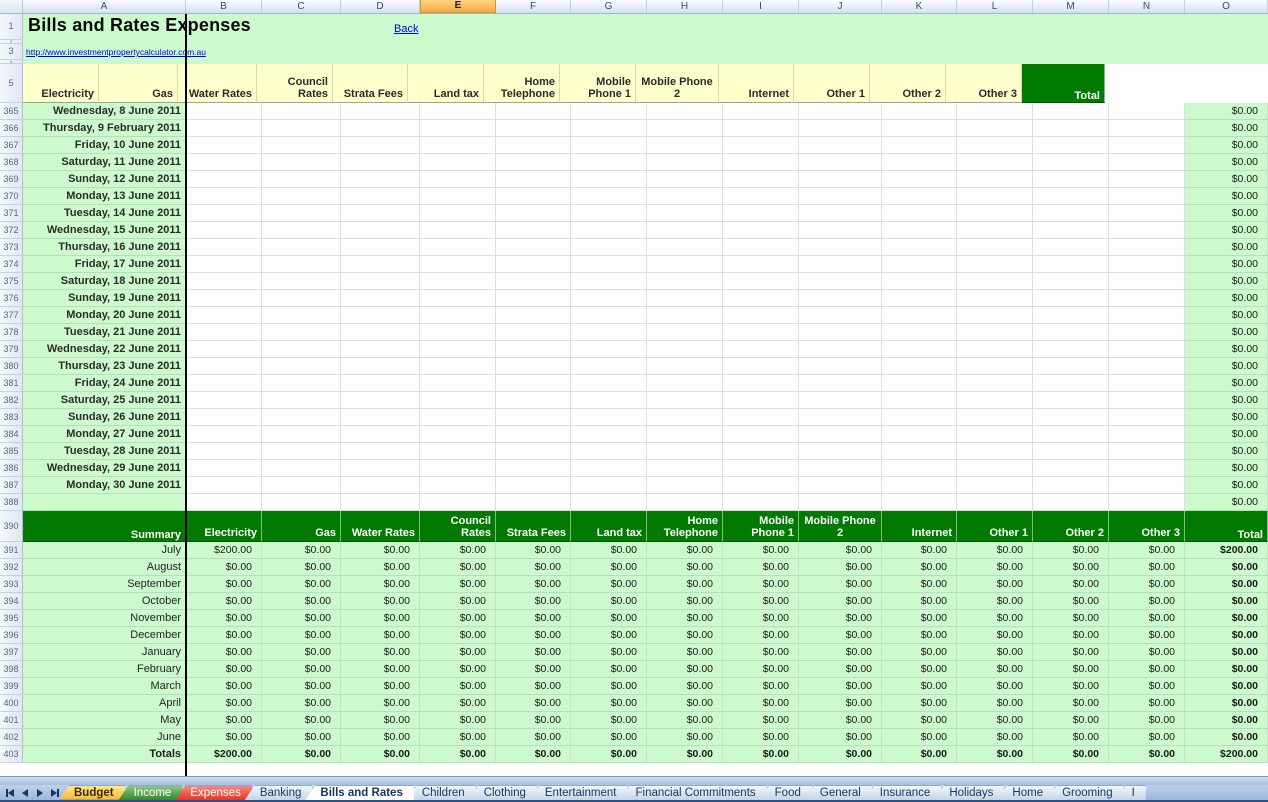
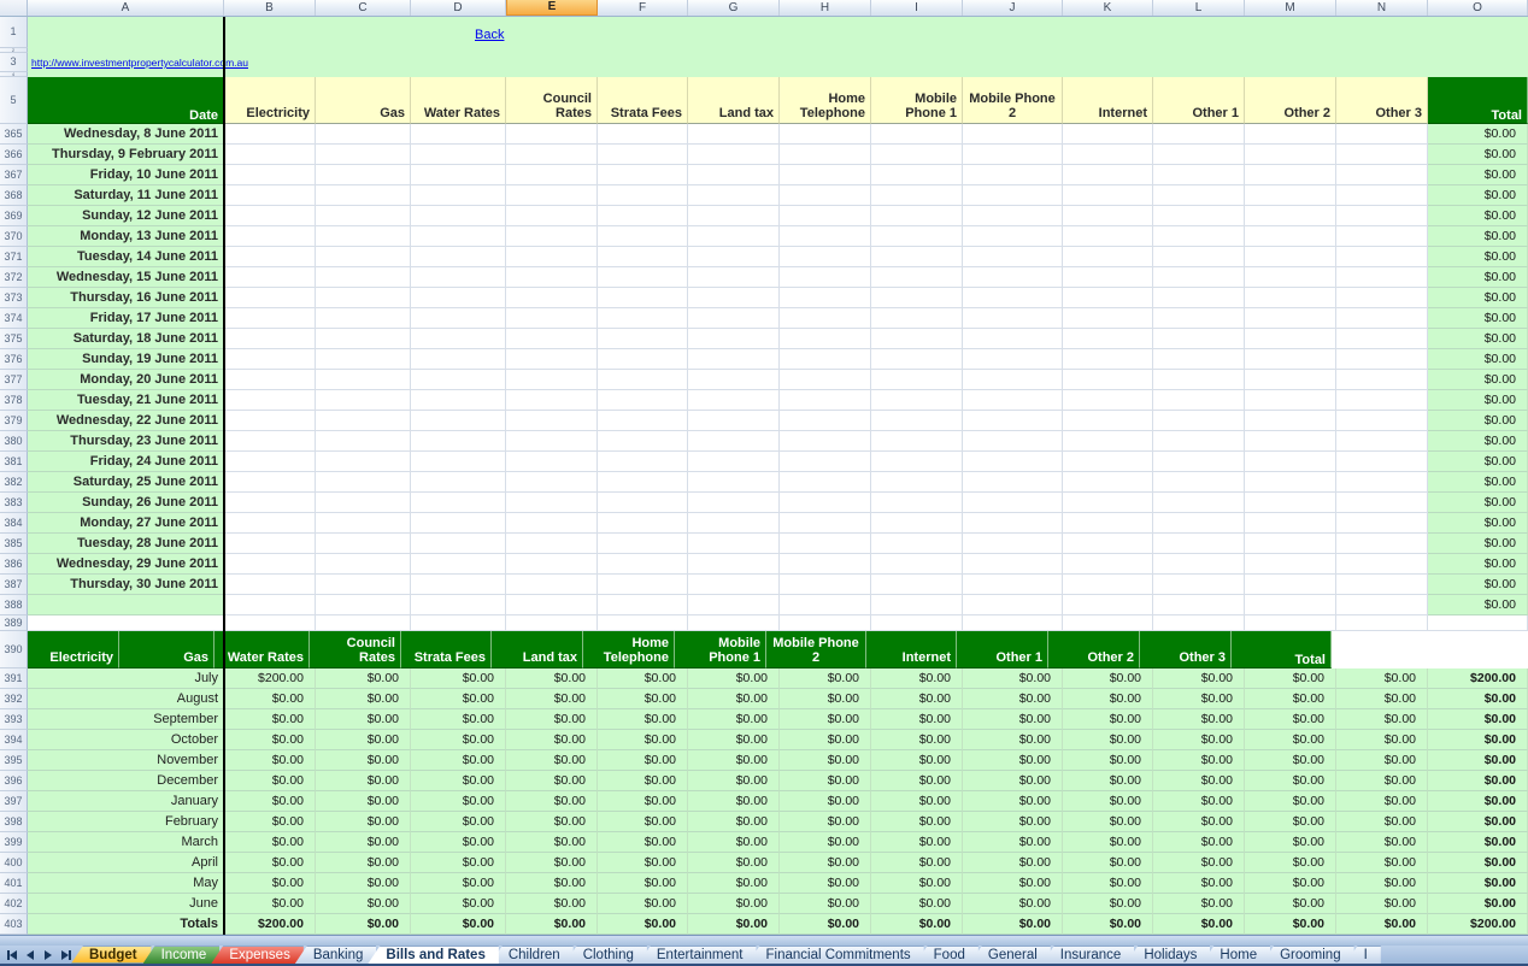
  A
  B
  C
  D
  E
  F
  G
  H
  I
  J
  K
  L
  M
  N
  O
  1
  3
- Bills and Rates Expenses
  Back
  http://www.investmentpropertycalculator.cm.au
  5
+ Date
  Electricity
  Gas
  Water Rates
  Council Rates
  Strata Fees
  Land tax
  Home Telephone
  Mobile Phone 1
  Mobile Phone 2
  Internet
  Other 1
  Other 2
  Other 3
  Total
  365
  Wednesday, 8 June 2011
  $0.00
  366
  Thursday, 9 February 2011
  $0.00
  367
  Friday, 10 June 2011
  $0.00
  368
  Saturday, 11 June 2011
  $0.00
  369
  Sunday, 12 June 2011
  $0.00
  370
  Monday, 13 June 2011
  $0.00
  371
  Tuesday, 14 June 2011
  $0.00
  372
  Wednesday, 15 June 2011
  $0.00
  373
  Thursday, 16 June 2011
  $0.00
  374
  Friday, 17 June 2011
  $0.00
  375
  Saturday, 18 June 2011
  $0.00
  376
  Sunday, 19 June 2011
  $0.00
  377
  Monday, 20 June 2011
  $0.00
  378
  Tuesday, 21 June 2011
  $0.00
  379
  Wednesday, 22 June 2011
  $0.00
  380
  Thursday, 23 June 2011
  $0.00
  381
  Friday, 24 June 2011
  $0.00
  382
  Saturday, 25 June 2011
  $0.00
  383
  Sunday, 26 June 2011
  $0.00
  384
  Monday, 27 June 2011
  $0.00
  385
  Tuesday, 28 June 2011
  $0.00
  386
  Wednesday, 29 June 2011
  $0.00
  387
- Monday, 30 June 2011
+ Thursday, 30 June 2011
  $0.00
  388
  $0.00
+ 389
  390
- Summary
  Electricity
  Gas
  Water Rates
  Council Rates
  Strata Fees
  Land tax
  Home Telephone
  Mobile Phone 1
  Mobile Phone 2
  Internet
  Other 1
  Other 2
  Other 3
  Total
  391
  July
  $200.00
  $0.00
  $0.00
  $0.00
  $0.00
  $0.00
  $0.00
  $0.00
  $0.00
  $0.00
  $0.00
  $0.00
  $0.00
  $200.00
  392
  August
  $0.00
  $0.00
  $0.00
  $0.00
  $0.00
  $0.00
  $0.00
  $0.00
  $0.00
  $0.00
  $0.00
  $0.00
  $0.00
  $0.00
  393
  September
  $0.00
  $0.00
  $0.00
  $0.00
  $0.00
  $0.00
  $0.00
  $0.00
  $0.00
  $0.00
  $0.00
  $0.00
  $0.00
  $0.00
  394
  October
  $0.00
  $0.00
  $0.00
  $0.00
  $0.00
  $0.00
  $0.00
  $0.00
  $0.00
  $0.00
  $0.00
  $0.00
  $0.00
  $0.00
  395
  November
  $0.00
  $0.00
  $0.00
  $0.00
  $0.00
  $0.00
  $0.00
  $0.00
  $0.00
  $0.00
  $0.00
  $0.00
  $0.00
  $0.00
  396
  December
  $0.00
  $0.00
  $0.00
  $0.00
  $0.00
  $0.00
  $0.00
  $0.00
  $0.00
  $0.00
  $0.00
  $0.00
  $0.00
  $0.00
  397
  January
  $0.00
  $0.00
  $0.00
  $0.00
  $0.00
  $0.00
  $0.00
  $0.00
  $0.00
  $0.00
  $0.00
  $0.00
  $0.00
  $0.00
  398
  February
  $0.00
  $0.00
  $0.00
  $0.00
  $0.00
  $0.00
  $0.00
  $0.00
  $0.00
  $0.00
  $0.00
  $0.00
  $0.00
  $0.00
  399
  March
  $0.00
  $0.00
  $0.00
  $0.00
  $0.00
  $0.00
  $0.00
  $0.00
  $0.00
  $0.00
  $0.00
  $0.00
  $0.00
  $0.00
  400
  April
  $0.00
  $0.00
  $0.00
  $0.00
  $0.00
  $0.00
  $0.00
  $0.00
  $0.00
  $0.00
  $0.00
  $0.00
  $0.00
  $0.00
  401
  May
  $0.00
  $0.00
  $0.00
  $0.00
  $0.00
  $0.00
  $0.00
  $0.00
  $0.00
  $0.00
  $0.00
  $0.00
  $0.00
  $0.00
  402
  June
  $0.00
  $0.00
  $0.00
  $0.00
  $0.00
  $0.00
  $0.00
  $0.00
  $0.00
  $0.00
  $0.00
  $0.00
  $0.00
  $0.00
  403
  Totals
  $200.00
  $0.00
  $0.00
  $0.00
  $0.00
  $0.00
  $0.00
  $0.00
  $0.00
  $0.00
  $0.00
  $0.00
  $0.00
  $200.00
  Budget
  Income
  Expenses
  Banking
  Bills and Rates
  Children
  Clothing
  Entertainment
  Financial Commitments
  Food
  General
  Insurance
  Holidays
  Home
  Grooming
  I
